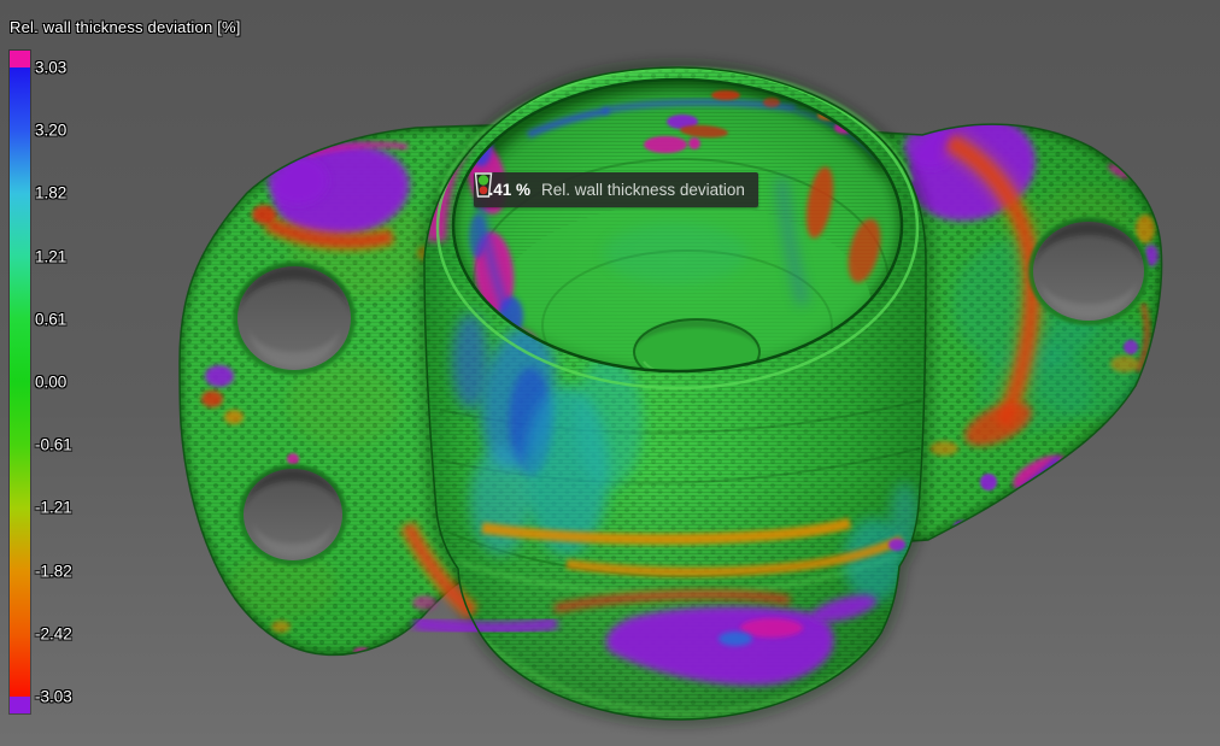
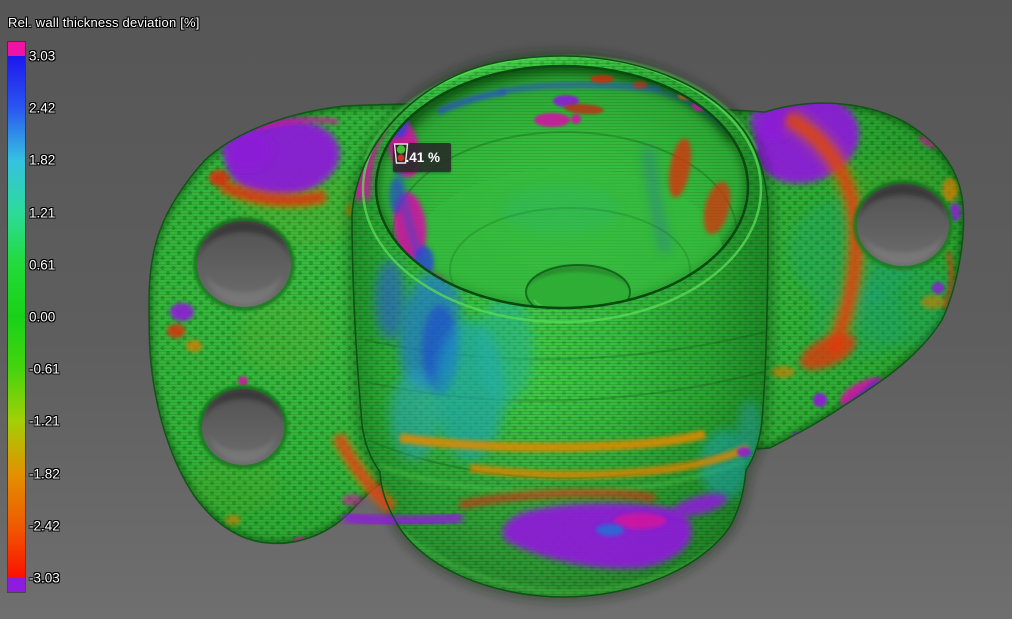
  Rel. wall thickness deviation [%]
  3.03
- 3.20
+ 2.42
  1.82
  1.21
  0.61
  0.00
  -0.61
  -1.21
  -1.82
  -2.42
  -3.03
  .41 %
- Rel. wall thickness deviation
